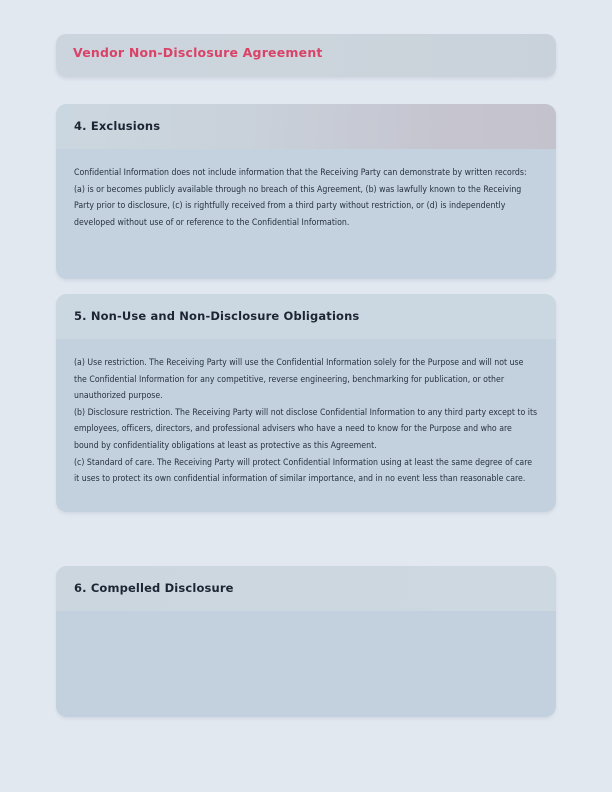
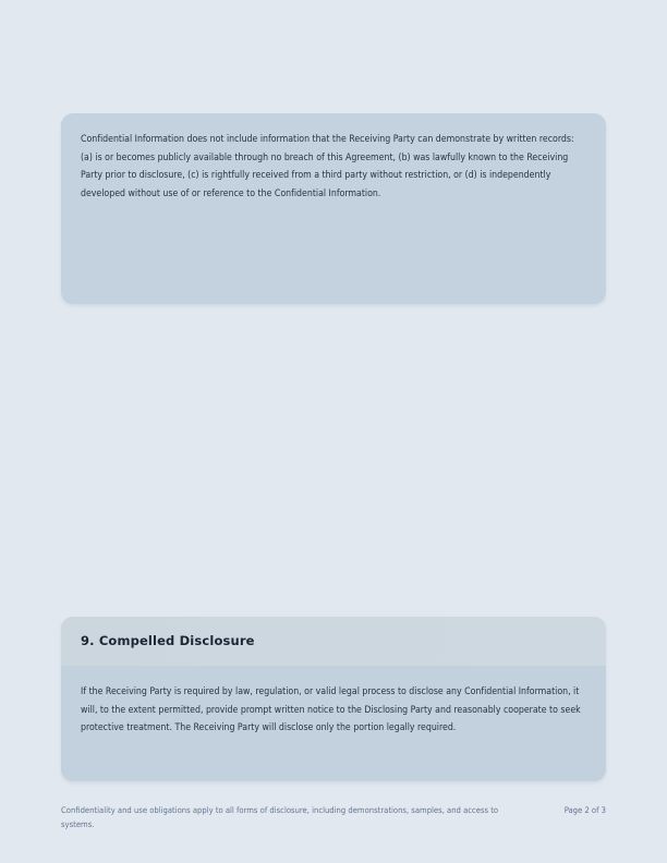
- Vendor Non-Disclosure Agreement
- 4. Exclusions
  Confidential Information does not include information that the Receiving Party can demonstrate by written records: (a) is or becomes publicly available through no breach of this Agreement, (b) was lawfully known to the Receiving Party prior to disclosure, (c) is rightfully received from a third party without restriction, or (d) is independently developed without use of or reference to the Confidential Information.
- 5. Non-Use and Non-Disclosure Obligations
- (a) Use restriction. The Receiving Party will use the Confidential Information solely for the Purpose and will not use the Confidential Information for any competitive, reverse engineering, benchmarking for publication, or other unauthorized purpose.
- (b) Disclosure restriction. The Receiving Party will not disclose Confidential Information to any third party except to its employees, officers, directors, and professional advisers who have a need to know for the Purpose and who are bound by confidentiality obligations at least as protective as this Agreement.
- (c) Standard of care. The Receiving Party will protect Confidential Information using at least the same degree of care it uses to protect its own confidential information of similar importance, and in no event less than reasonable care.
- 6. Compelled Disclosure
+ 9. Compelled Disclosure
+ If the Receiving Party is required by law, regulation, or valid legal process to disclose any Confidential Information, it will, to the extent permitted, provide prompt written notice to the Disclosing Party and reasonably cooperate to seek protective treatment. The Receiving Party will disclose only the portion legally required.
+ Confidentiality and use obligations apply to all forms of disclosure, including demonstrations, samples, and access to systems.
+ Page 2 of 3
